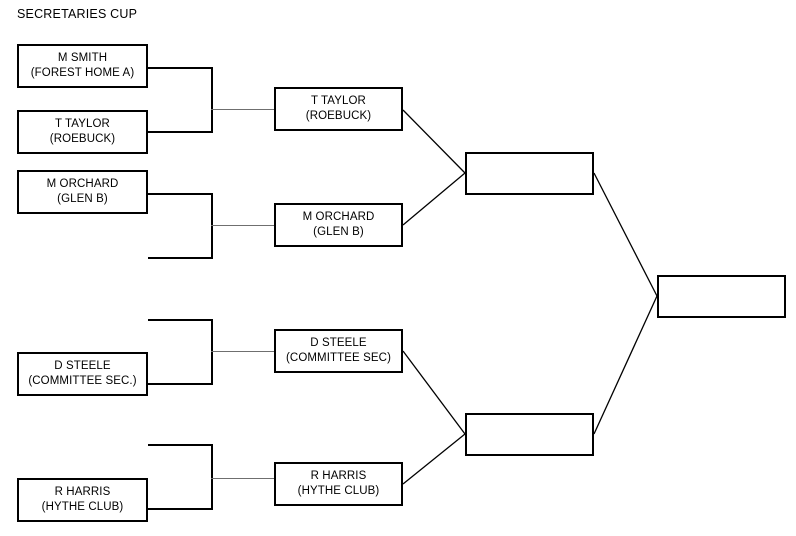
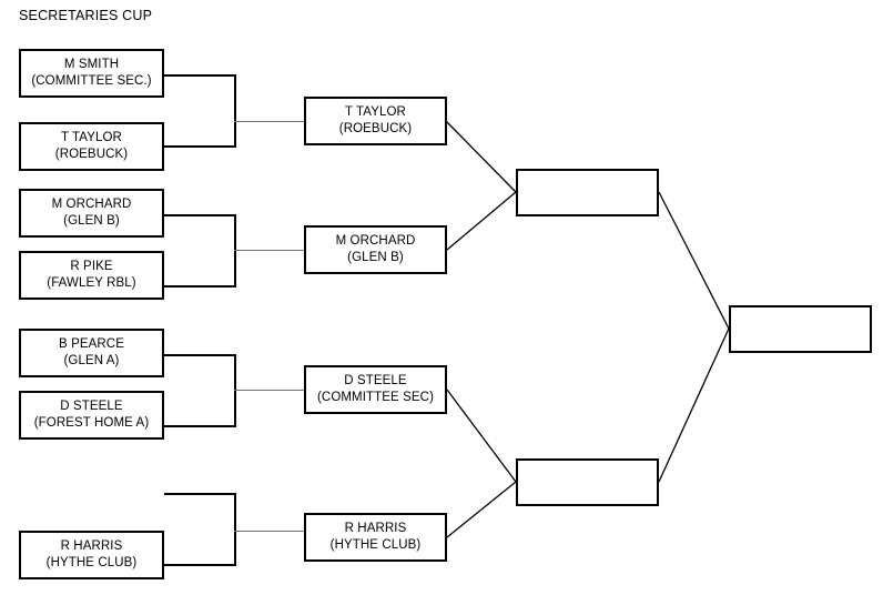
  SECRETARIES CUP
  M SMITH
- (FOREST HOME A)
+ (COMMITTEE SEC.)
  T TAYLOR
  (ROEBUCK)
  M ORCHARD
  (GLEN B)
+ R PIKE
+ (FAWLEY RBL)
+ B PEARCE
+ (GLEN A)
  D STEELE
- (COMMITTEE SEC.)
+ (FOREST HOME A)
  R HARRIS
  (HYTHE CLUB)
  T TAYLOR
  (ROEBUCK)
  M ORCHARD
  (GLEN B)
  D STEELE
  (COMMITTEE SEC)
  R HARRIS
  (HYTHE CLUB)
